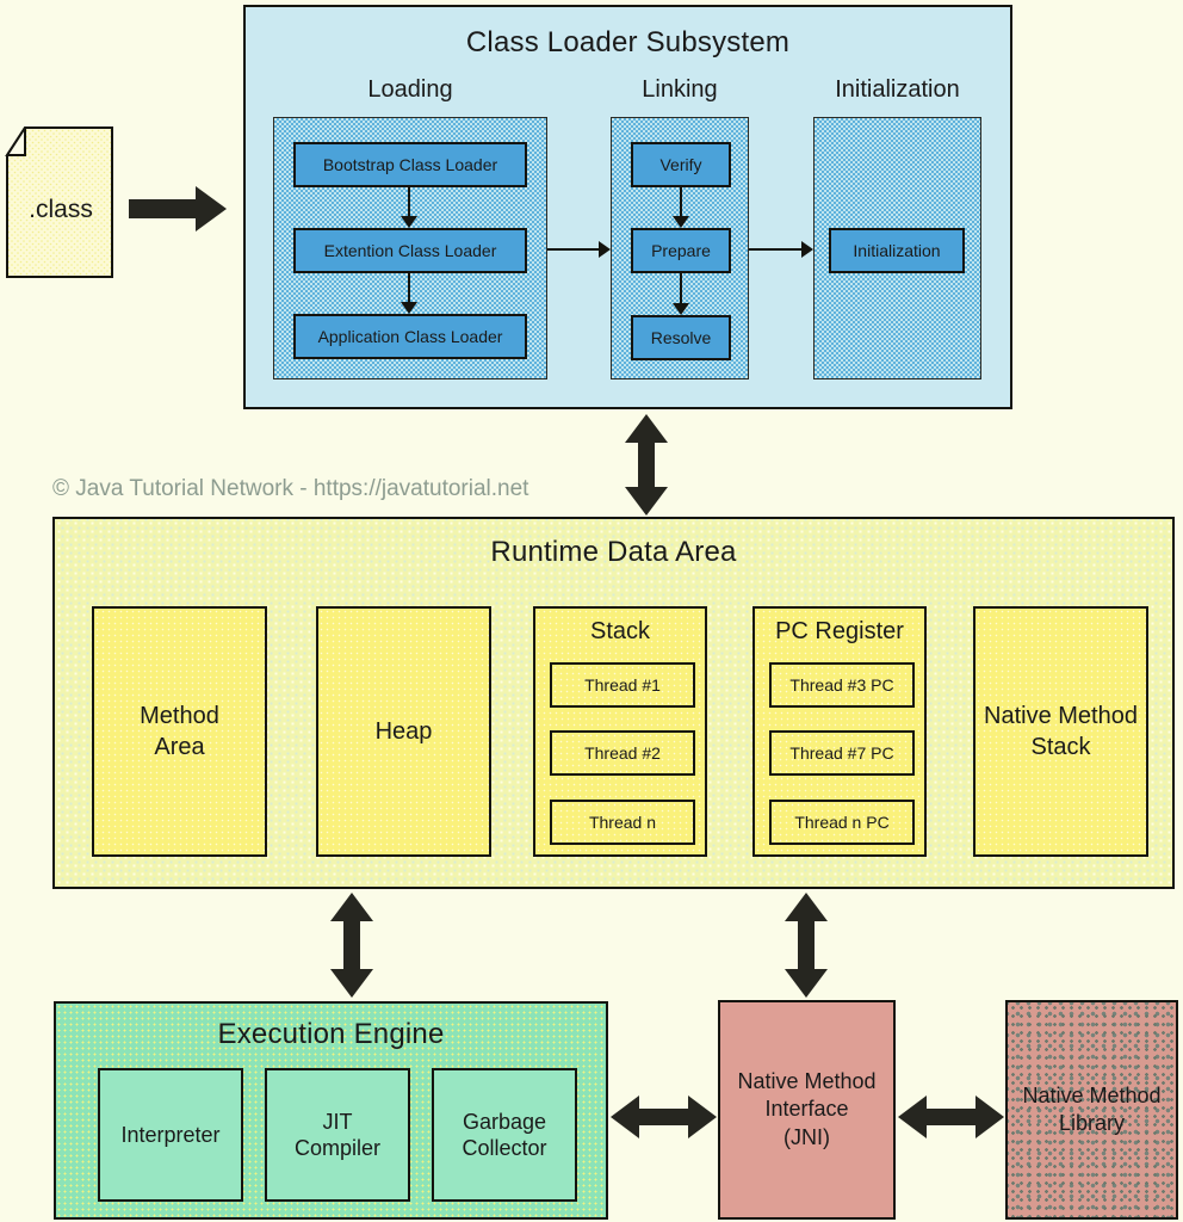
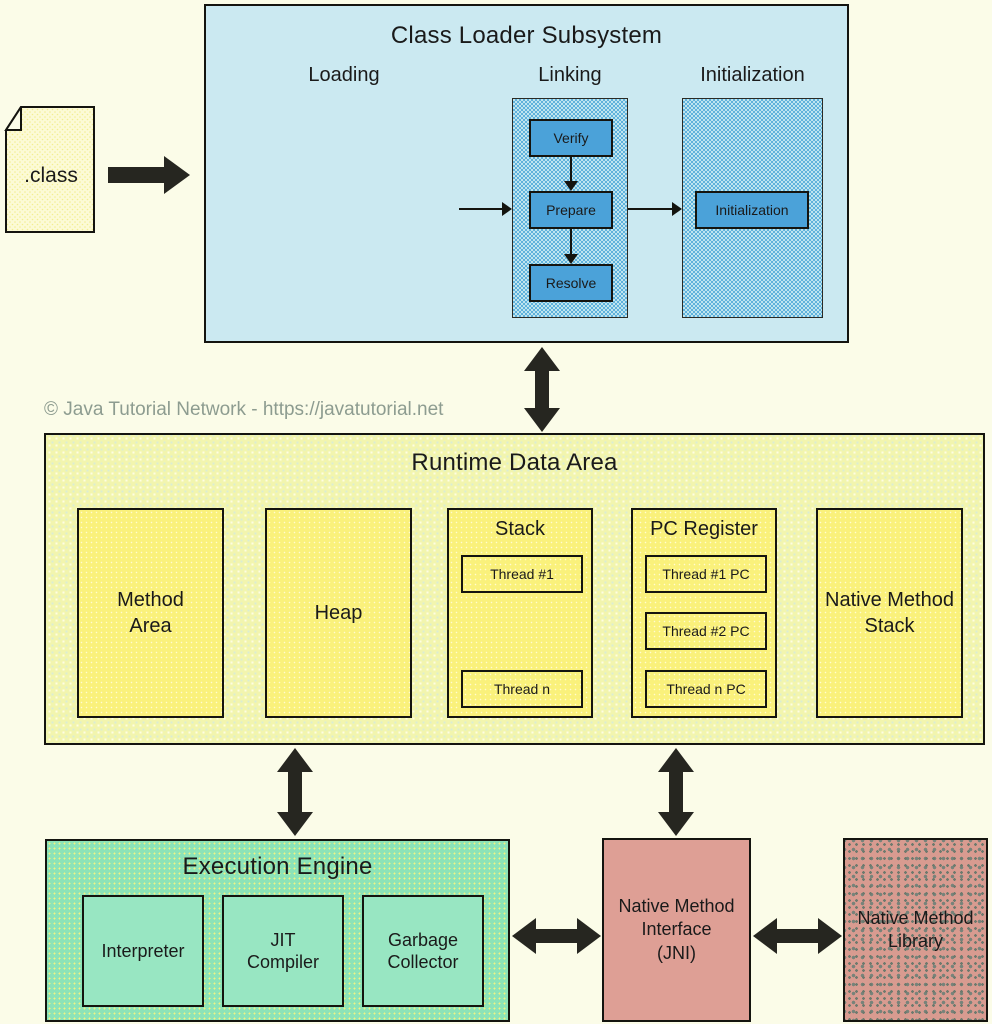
  .class
  Class Loader Subsystem
  Loading
  Linking
  Initialization
- Bootstrap Class Loader
- Extention Class Loader
- Application Class Loader
  Verify
  Prepare
  Resolve
  Initialization
  © Java Tutorial Network - https://javatutorial.net
  Runtime Data Area
  Method
  Area
  Heap
  Stack
  Thread #1
- Thread #2
  Thread n
  PC Register
- Thread #3 PC
+ Thread #1 PC
- Thread #7 PC
+ Thread #2 PC
  Thread n PC
  Native Method
  Stack
  Execution Engine
  Interpreter
  JIT
  Compiler
  Garbage
  Collector
  Native Method
  Interface
  (JNI)
  Native Method
  Library
